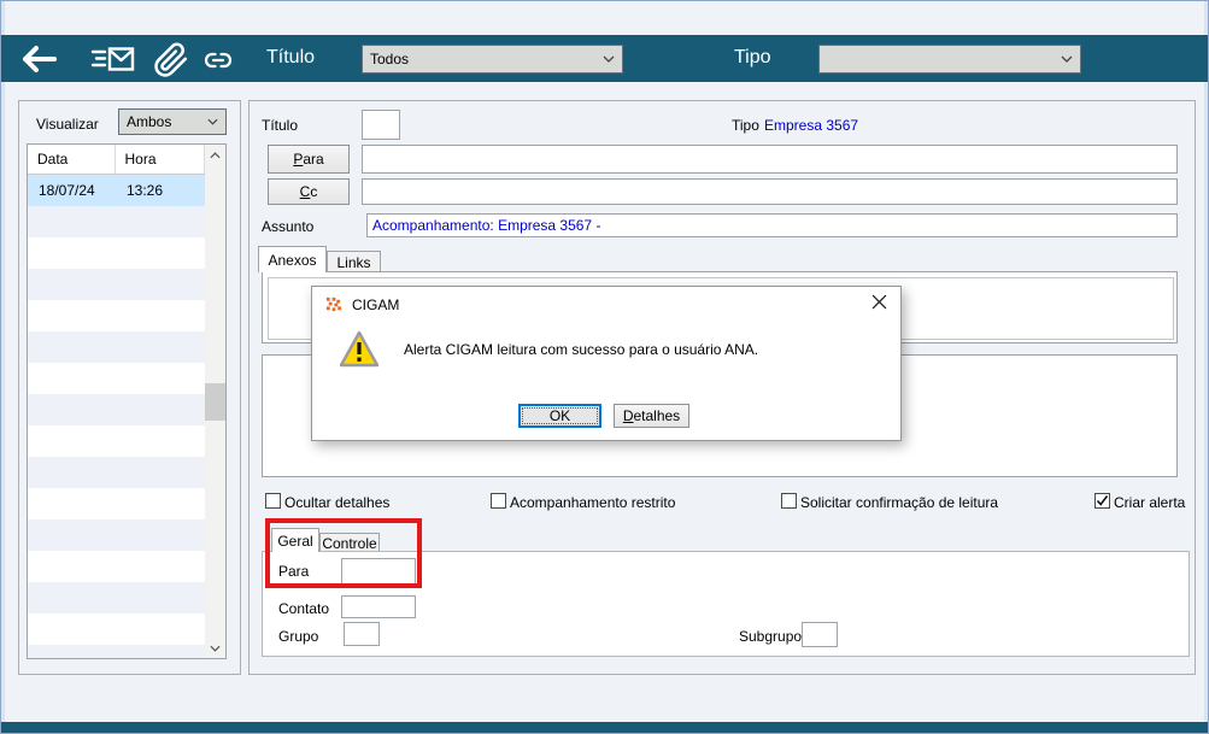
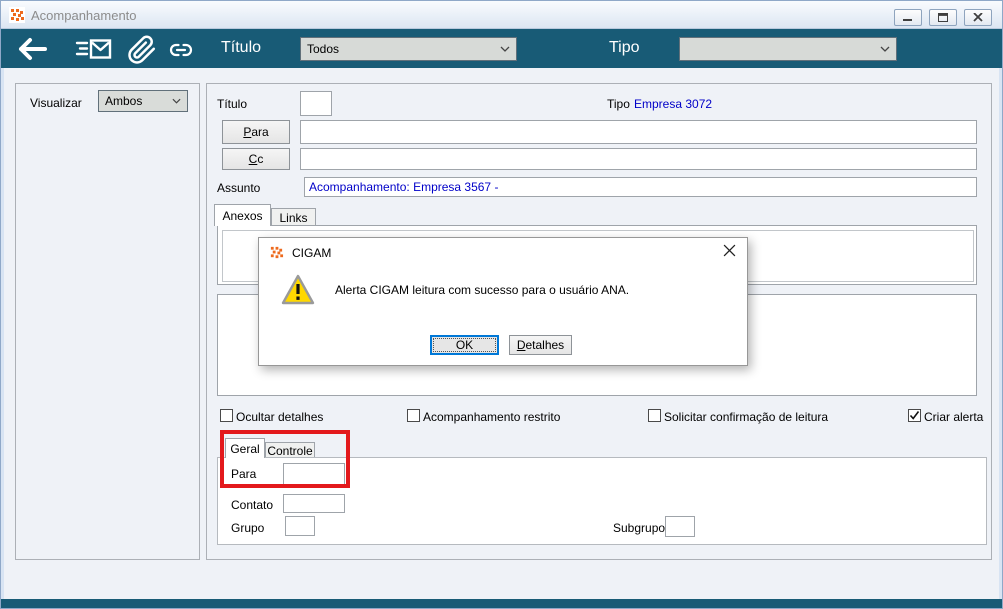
+ Acompanhamento
  Título
  Todos
  Tipo
  Visualizar
  Ambos
- Data
- Hora
- 18/07/24
- 13:26
  Título
  Tipo
- Empresa 3567
+ Empresa 3072
  P
  ara
  C
  c
  Assunto
  Acompanhamento: Empresa 3567 -
  Anexos
  Links
  Ocultar detalhes
  Acompanhamento restrito
  Solicitar confirmação de leitura
  Criar alerta
  Geral
  Controle
  Para
  Contato
  Grupo
  Subgrupo
  CIGAM
  Alerta CIGAM leitura com sucesso para o usuário ANA.
  OK
  D
  etalhes
